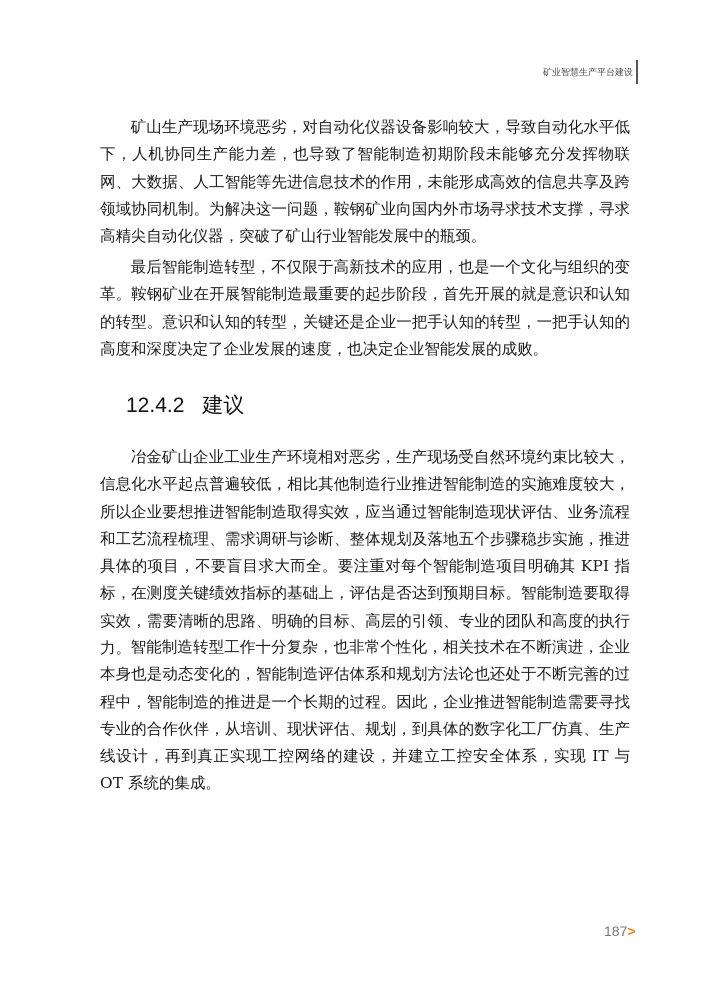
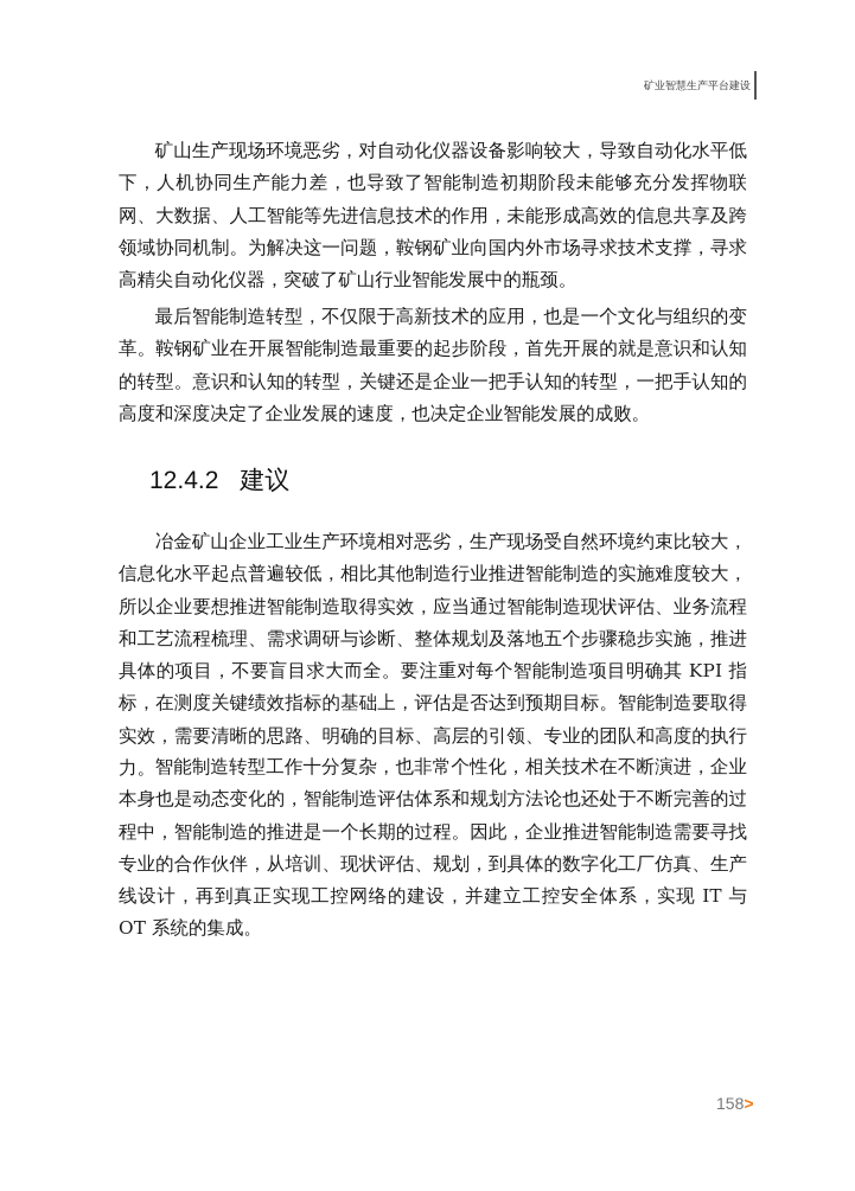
  矿业智慧生产平台建设
  矿山生产现场环境恶劣，对自动化仪器设备影响较大，导致自动化水平低下，人机协同生产能力差，也导致了智能制造初期阶段未能够充分发挥物联网、大数据、人工智能等先进信息技术的作用，未能形成高效的信息共享及跨领域协同机制。为解决这一问题，鞍钢矿业向国内外市场寻求技术支撑，寻求高精尖自动化仪器，突破了矿山行业智能发展中的瓶颈。
  最后智能制造转型，不仅限于高新技术的应用，也是一个文化与组织的变革。鞍钢矿业在开展智能制造最重要的起步阶段，首先开展的就是意识和认知的转型。意识和认知的转型，关键还是企业一把手认知的转型，一把手认知的高度和深度决定了企业发展的速度，也决定企业智能发展的成败。
  12.4.2 建议
  冶金矿山企业工业生产环境相对恶劣，生产现场受自然环境约束比较大，信息化水平起点普遍较低，相比其他制造行业推进智能制造的实施难度较大，所以企业要想推进智能制造取得实效，应当通过智能制造现状评估、业务流程和工艺流程梳理、需求调研与诊断、整体规划及落地五个步骤稳步实施，推进具体的项目，不要盲目求大而全。要注重对每个智能制造项目明确其 KPI 指标，在测度关键绩效指标的基础上，评估是否达到预期目标。智能制造要取得实效，需要清晰的思路、明确的目标、高层的引领、专业的团队和高度的执行力。
  智能制造转型工作十分复杂，也非常个性化，相关技术在不断演进，企业本身也是动态变化的，智能制造评估体系和规划方法论也还处于不断完善的过程中，智能制造的推进是一个长期的过程。因此，企业推进智能制造需要寻找专业的合作伙伴，从培训、现状评估、规划，到具体的数字化工厂仿真、生产线设计，再到真正实现工控网络的建设，并建立工控安全体系，实现 IT 与 OT 系统的集成。
- 187>
+ 158>
